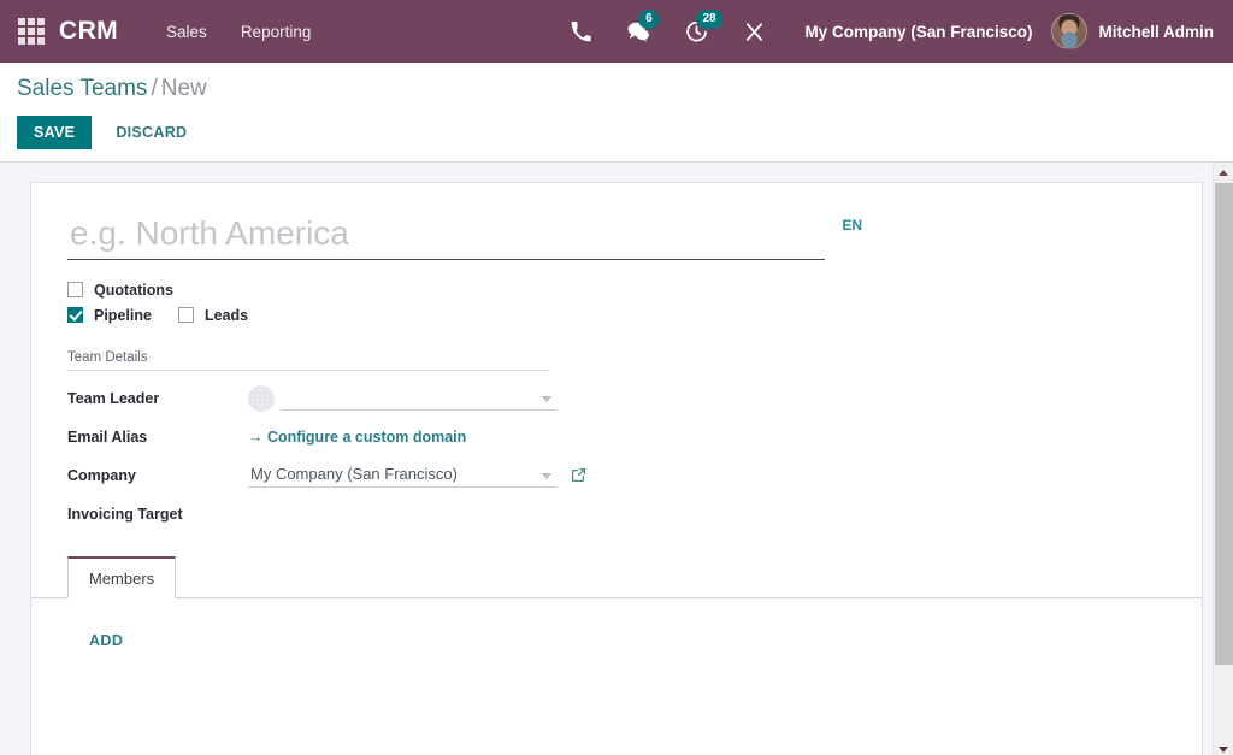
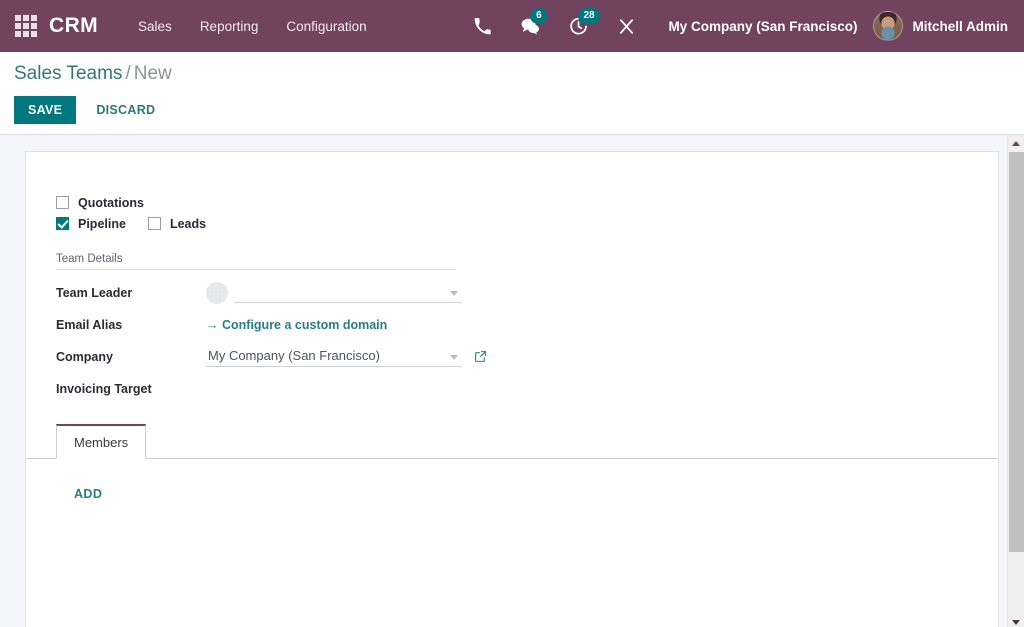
  CRM
  Sales
  Reporting
+ Configuration
  6
  28
  My Company (San Francisco)
  Mitchell Admin
  Sales Teams / New
  SAVE
  DISCARD
- e.g. North America
- EN
  Quotations
  Pipeline
  Leads
  Team Details
  Team Leader
  Email Alias
  → Configure a custom domain
  Company
  My Company (San Francisco)
  Invoicing Target
  Members
  ADD
